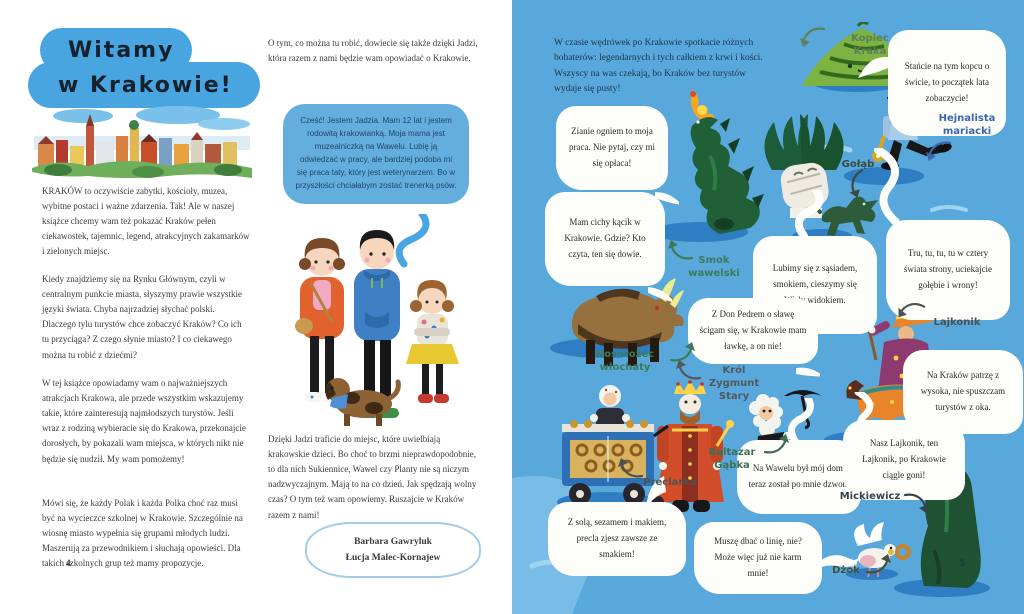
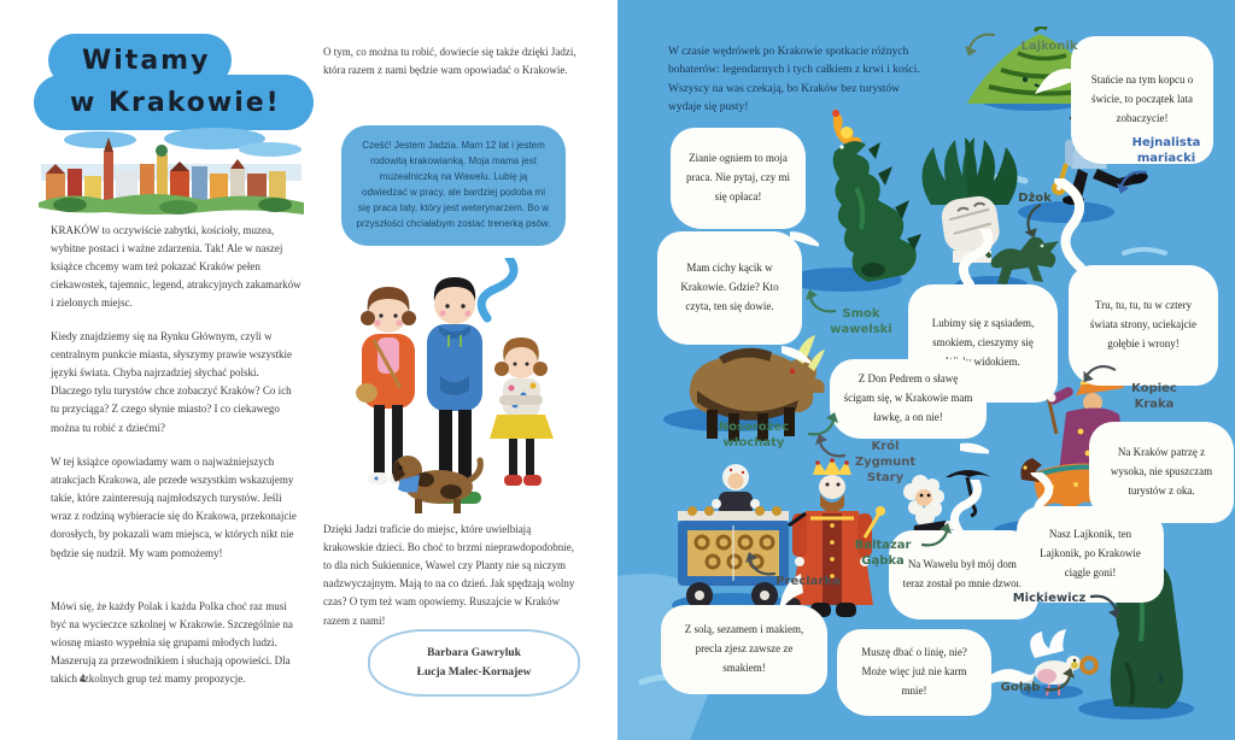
  Witamy
  w Krakowie!
  KRAKÓW to oczywiście zabytki, kościoły, muzea, wybitne postaci i ważne zdarzenia. Tak! Ale w naszej książce chcemy wam też pokazać Kraków pełen ciekawostek, tajemnic, legend, atrakcyjnych zakamarków i zielonych miejsc.
  Kiedy znajdziemy się na Rynku Głównym, czyli w centralnym punkcie miasta, słyszymy prawie wszystkie języki świata. Chyba najrzadziej słychać polski. Dlaczego tylu turystów chce zobaczyć Kraków? Co ich tu przyciąga? Z czego słynie miasto? I co ciekawego można tu robić z dziećmi?
  W tej książce opowiadamy wam o najważniejszych atrakcjach Krakowa, ale przede wszystkim wskazujemy takie, które zainteresują najmłodszych turystów. Jeśli wraz z rodziną wybieracie się do Krakowa, przekonajcie dorosłych, by pokazali wam miejsca, w których nikt nie będzie się nudził. My wam pomożemy!
  Mówi się, że każdy Polak i każda Polka choć raz musi być na wycieczce szkolnej w Krakowie. Szczególnie na wiosnę miasto wypełnia się grupami młodych ludzi. Maszerują za przewodnikiem i słuchają opowieści. Dla takich szkolnych grup też mamy propozycje.
  4
  O tym, co można tu robić, dowiecie się także dzięki Jadzi, która razem z nami będzie wam opowiadać o Krakowie.
  Cześć! Jestem Jadzia. Mam 12 lat i jestem rodowitą krakowianką. Moja mama jest muzealniczką na Wawelu. Lubię ją odwiedzać w pracy, ale bardziej podoba mi się praca taty, który jest weterynarzem. Bo w przyszłości chciałabym zostać trenerką psów.
  Dzięki Jadzi traficie do miejsc, które uwielbiają krakowskie dzieci. Bo choć to brzmi nieprawdopodobnie, to dla nich Sukiennice, Wawel czy Planty nie są niczym nadzwyczajnym. Mają to na co dzień. Jak spędzają wolny czas? O tym też wam opowiemy. Ruszajcie w Kraków razem z nami!
  Barbara Gawryluk
  Łucja Malec-Kornajew
  W czasie wędrówek po Krakowie spotkacie różnych bohaterów: legendarnych i tych całkiem z krwi i kości. Wszyscy na was czekają, bo Kraków bez turystów wydaje się pusty!
  Zianie ogniem to moja praca. Nie pytaj, czy mi się opłaca!
  Stańcie na tym kopcu o świcie, to początek lata zobaczycie!
  Mam cichy kącik w Krakowie. Gdzie? Kto czyta, ten się dowie.
  Lubimy się z sąsiadem, smokiem, cieszymy się widokiem.
  Tru, tu, tu, tu w cztery świata strony, uciekajcie gołębie i wrony!
  Z Don Pedrem o sławę ścigam się, w Krakowie mam ławkę, a on nie!
  Na Kraków patrzę z wysoka, nie spuszczam turystów z oka.
  Na Wawelu był mój dom teraz został po mnie dzwo
  Nasz Lajkonik, ten Lajkonik, po Krakowie ciągle goni!
  Z solą, sezamem i makiem, precla zjesz zawsze ze smakiem!
  Muszę dbać o linię, nie? Może więc już nie karm mnie!
- Kopiec Kraka
+ Lajkonik
  Hejnalista mariacki
- Gołąb
+ Dżok
  Smok wawelski
  Nosorożec włochaty
- Lajkonik
+ Kopiec Kraka
  Król Zygmunt Stary
  Baltazar Gąbka
  Preclarka
  Mickiewicz
- Dżok
+ Gołąb
  5
